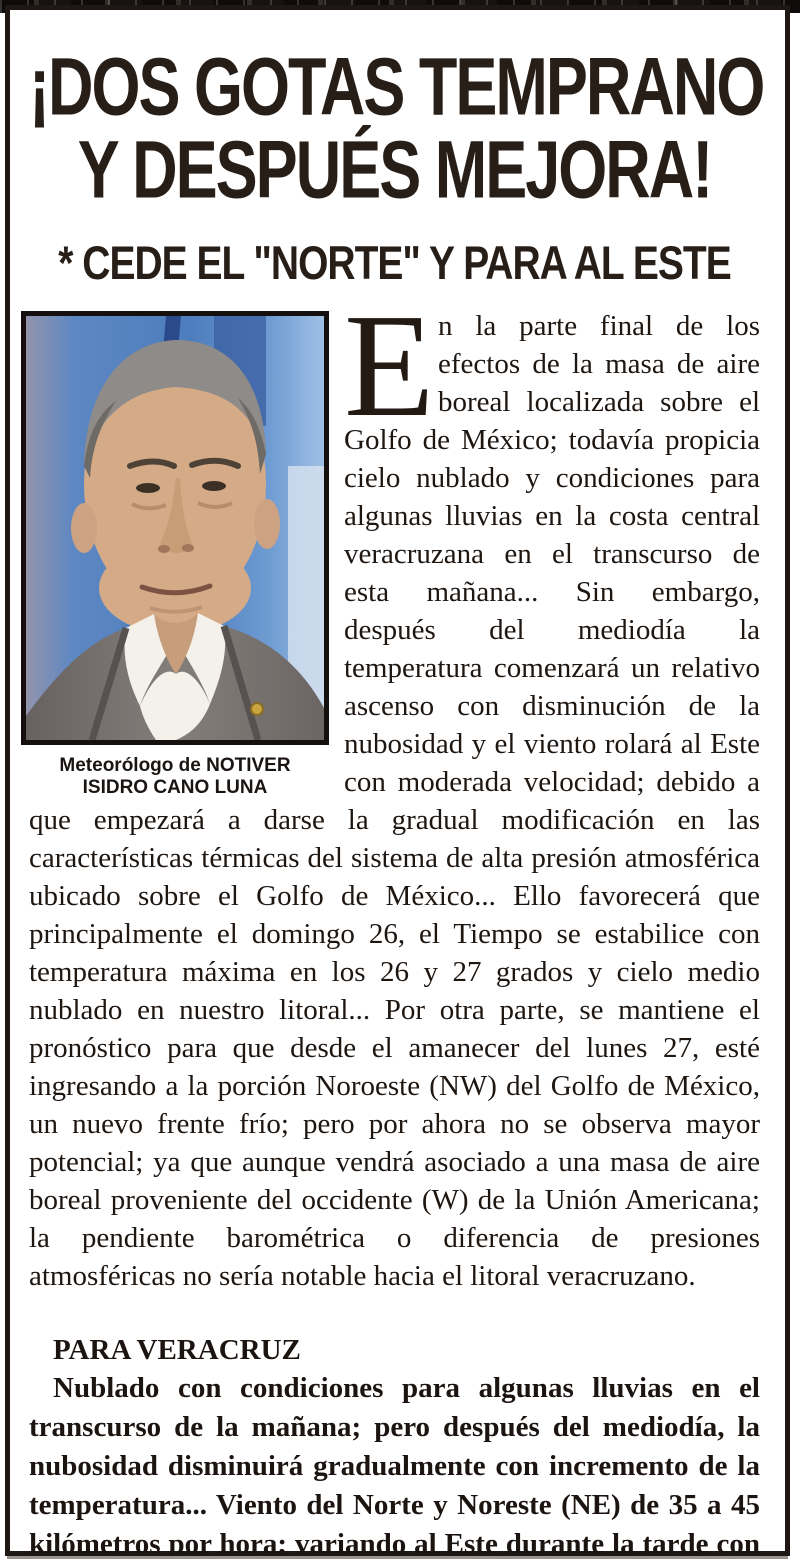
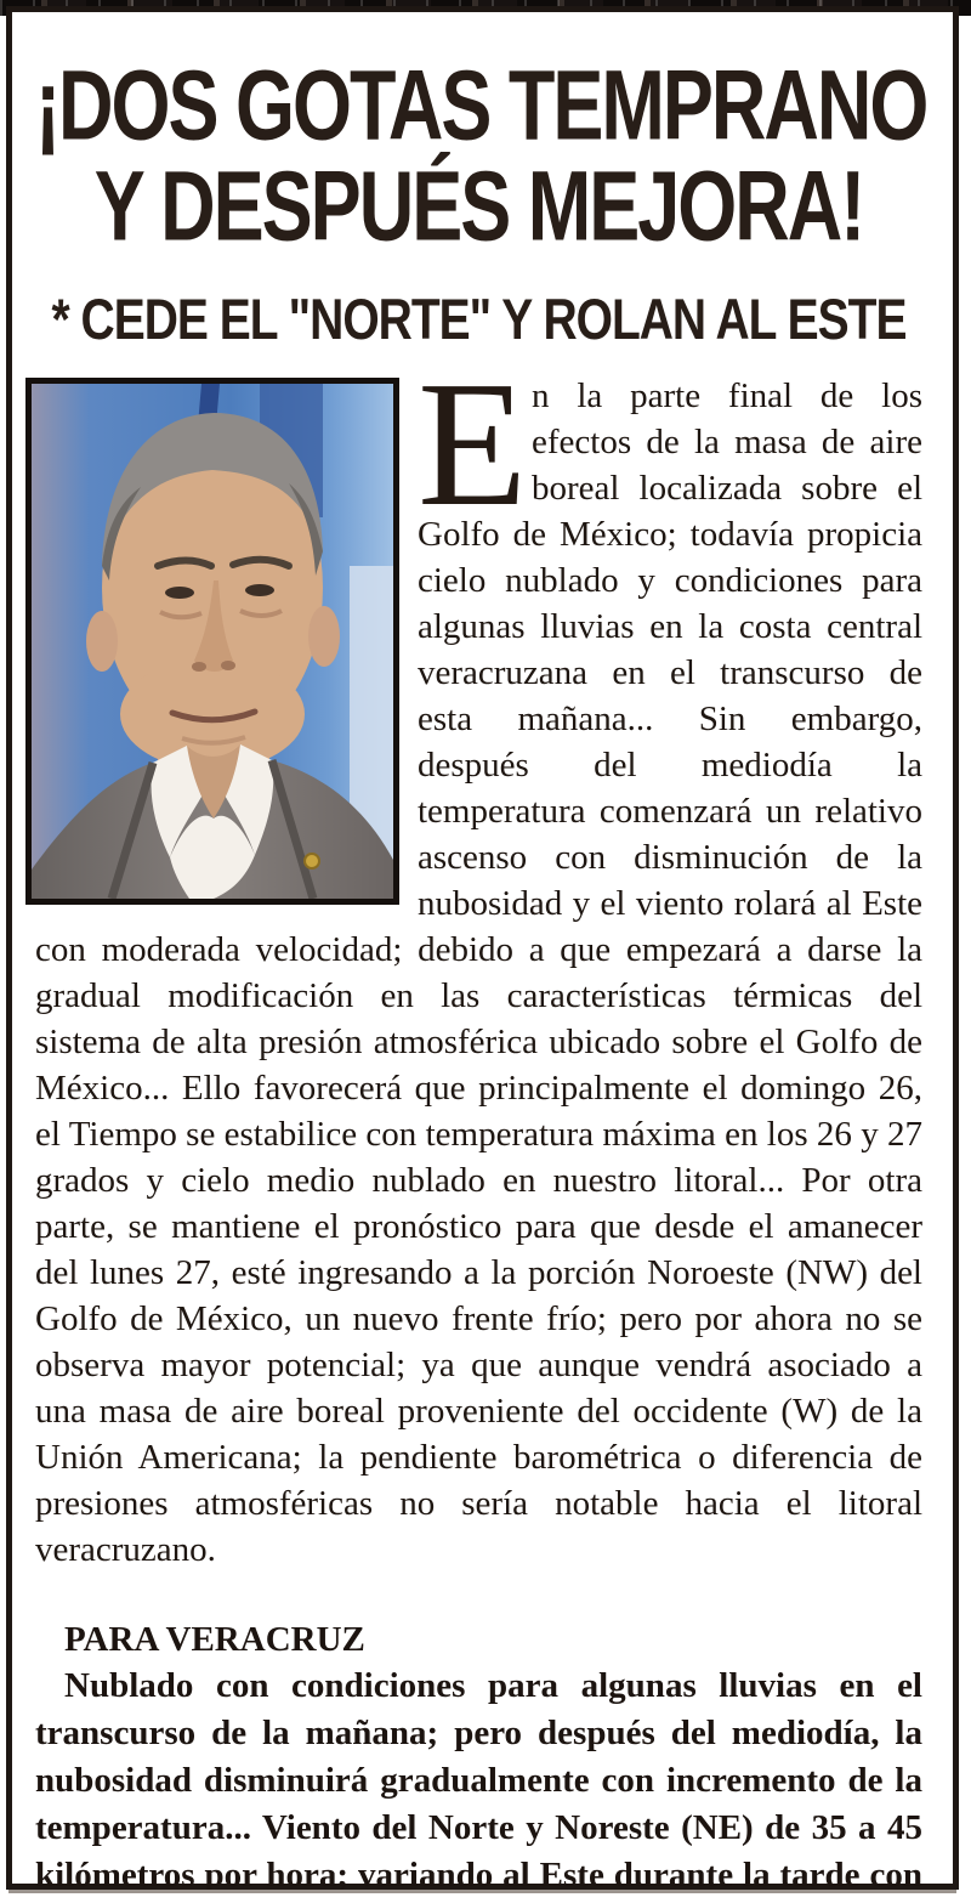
  ¡DOS GOTAS TEMPRANO
  Y DESPUÉS MEJORA!
- * CEDE EL "NORTE" Y PARA AL ESTE
+ * CEDE EL "NORTE" Y ROLAN AL ESTE
- Meteorólogo de NOTIVER
- ISIDRO CANO LUNA
  E
  n la parte final de los efectos de la masa de aire boreal localizada sobre el Golfo de México; todavía propicia cielo nublado y condiciones para algunas lluvias en la costa central veracruzana en el transcurso de esta mañana... Sin embargo, después del mediodía la temperatura comenzará un relativo ascenso con disminución de la nubosidad y el viento rolará al Este con moderada velocidad; debido a que empezará a darse la gradual modificación en las características térmicas del sistema de alta presión atmosférica ubicado sobre el Golfo de México... Ello favorecerá que principalmente el domingo 26, el Tiempo se estabilice con temperatura máxima en los 26 y 27 grados y cielo medio nublado en nuestro litoral... Por otra parte, se mantiene el pronóstico para que desde el amanecer del lunes 27, esté ingresando a la porción Noroeste (NW) del Golfo de México, un nuevo frente frío; pero por ahora no se observa mayor potencial; ya que aunque vendrá asociado a una masa de aire boreal proveniente del occidente (W) de la Unión Americana; la pendiente barométrica o diferencia de presiones atmosféricas no sería notable hacia el litoral veracruzano.
  PARA VERACRUZ
  Nublado con condiciones para algunas lluvias en el transcurso de la mañana; pero después del mediodía, la nubosidad disminuirá gradualmente con incremento de la temperatura... Viento del Norte y Noreste (NE) de 35 a 45 kilómetros por hora; variando al Este durante la tarde con
